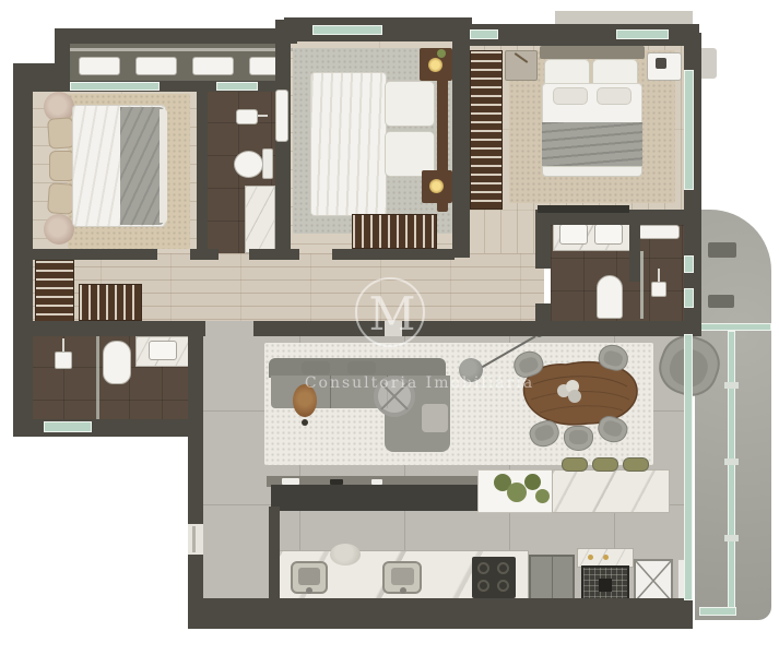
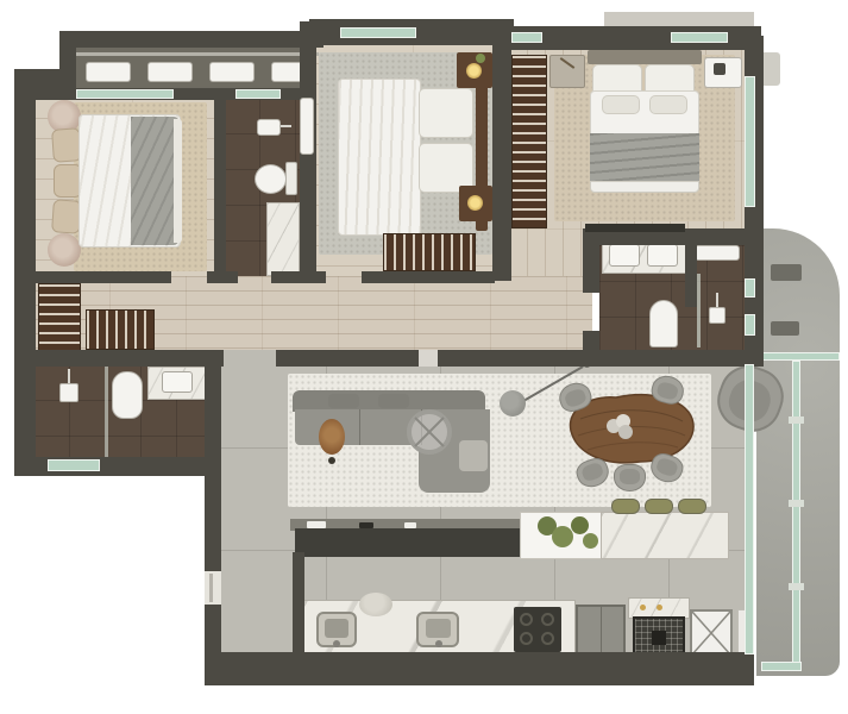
- M
- Consultoria Imobiliária
